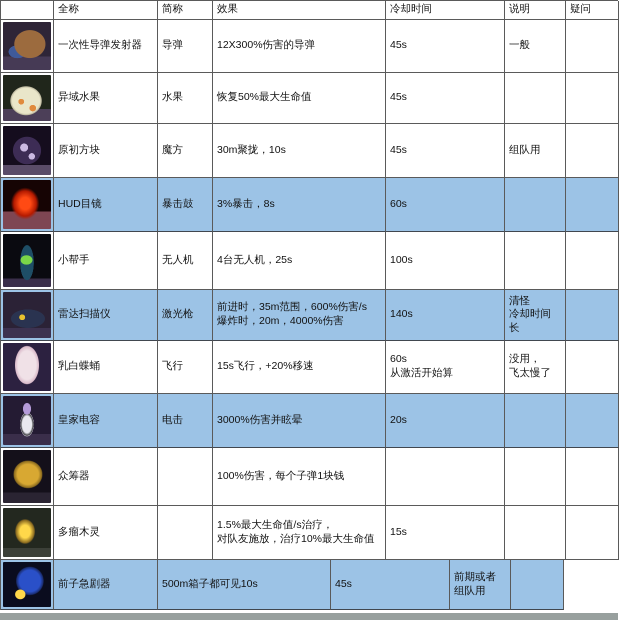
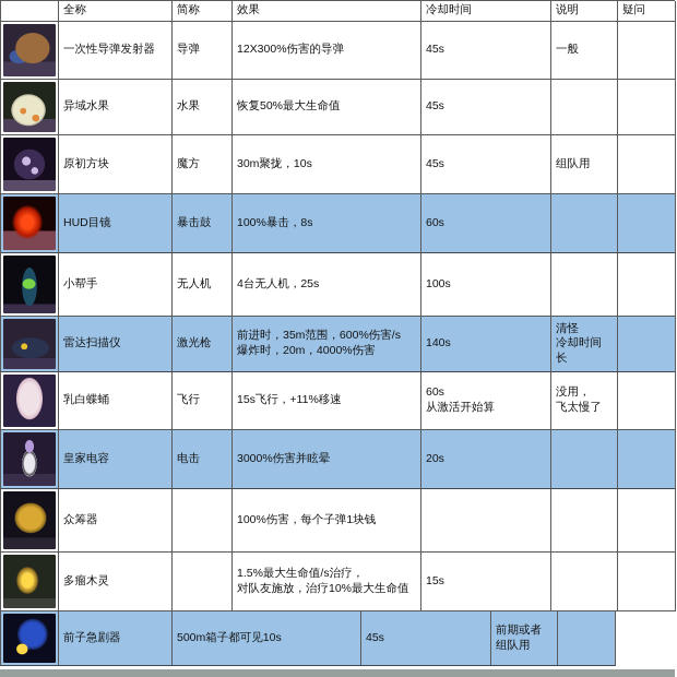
  全称
  简称
  效果
  冷却时间
  说明
  疑问
  一次性导弹发射器
  导弹
  12X300%伤害的导弹
  45s
  一般
  异域水果
  水果
  恢复50%最大生命值
  45s
  原初方块
  魔方
  30m聚拢，10s
  45s
  组队用
  HUD目镜
  暴击鼓
- 3%暴击，8s
+ 100%暴击，8s
  60s
  小帮手
  无人机
  4台无人机，25s
  100s
  雷达扫描仪
  激光枪
  前进时，35m范围，600%伤害/s
  爆炸时，20m，4000%伤害
  140s
  清怪
  冷却时间长
  乳白蝶蛹
  飞行
- 15s飞行，+20%移速
+ 15s飞行，+11%移速
  60s
  从激活开始算
  没用，
  飞太慢了
  皇家电容
  电击
  3000%伤害并眩晕
  20s
  众筹器
  100%伤害，每个子弹1块钱
  多瘤木灵
  1.5%最大生命值/s治疗，
  对队友施放，治疗10%最大生命值
  15s
  前子急剧器
  500m箱子都可见10s
  45s
  前期或者组队用
